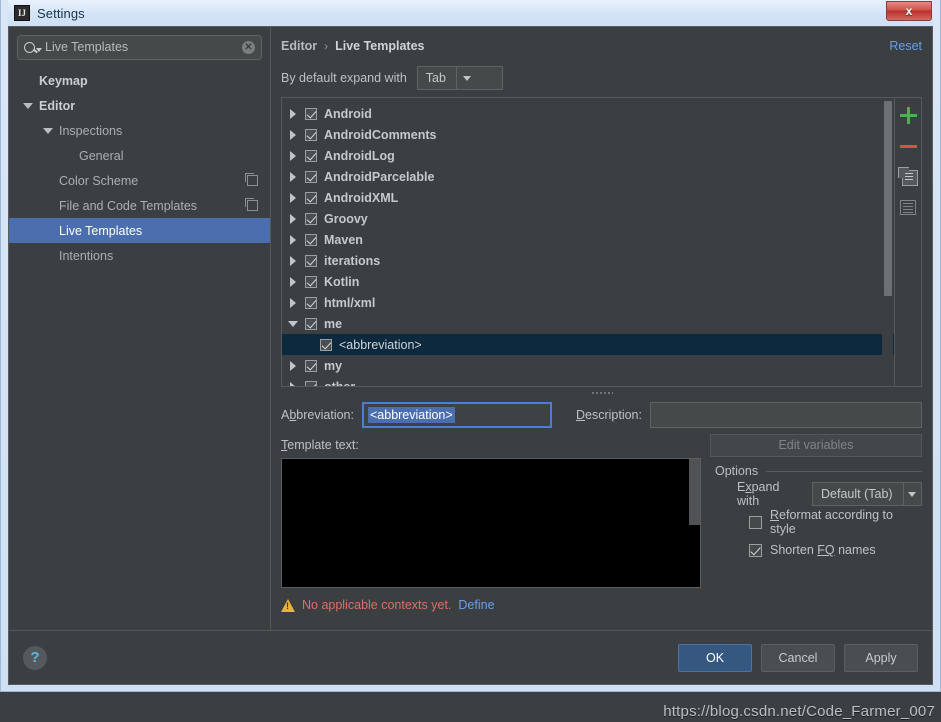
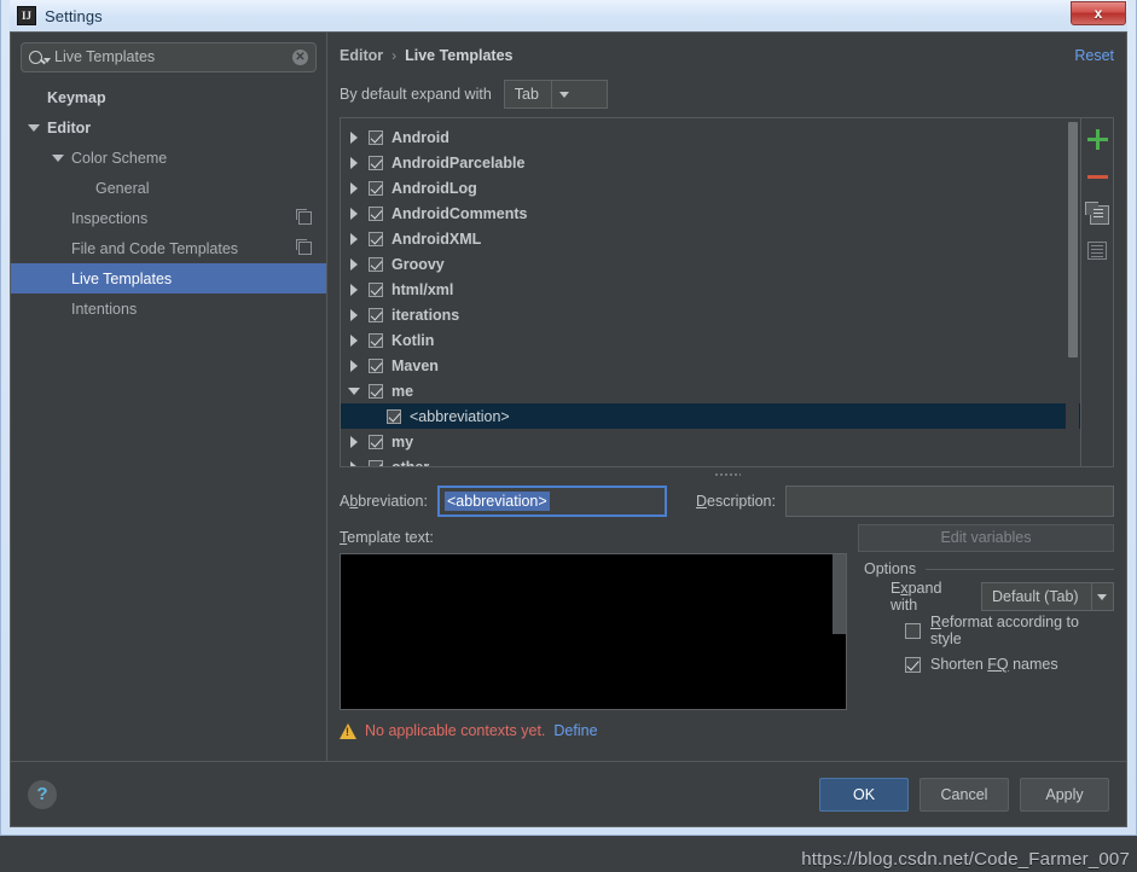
  IJ
  Settings
  x
  Live Templates
  ✕
  Keymap
  Editor
- Inspections
+ Color Scheme
  General
- Color Scheme
+ Inspections
  File and Code Templates
  Live Templates
  Intentions
  Editor
  ›
  Live Templates
  Reset
  By default expand with
  Tab
  Android
- AndroidComments
+ AndroidParcelable
  AndroidLog
- AndroidParcelable
+ AndroidComments
  AndroidXML
  Groovy
- Maven
+ html/xml
  iterations
  Kotlin
- html/xml
+ Maven
  me
  <abbreviation>
  my
  Abbreviation:
  <abbreviation>
  Description:
  Template text:
  Edit variables
  Options
  Expand with
  Default (Tab)
  Reformat according to style
  Shorten FQ names
  No applicable contexts yet.
  Define
  ?
  OK
  Cancel
  Apply
  https://blog.csdn.net/Code_Farmer_007
